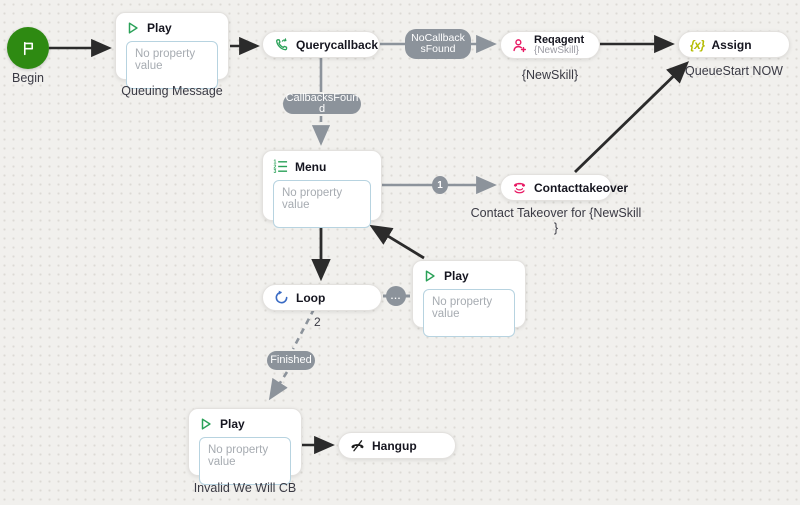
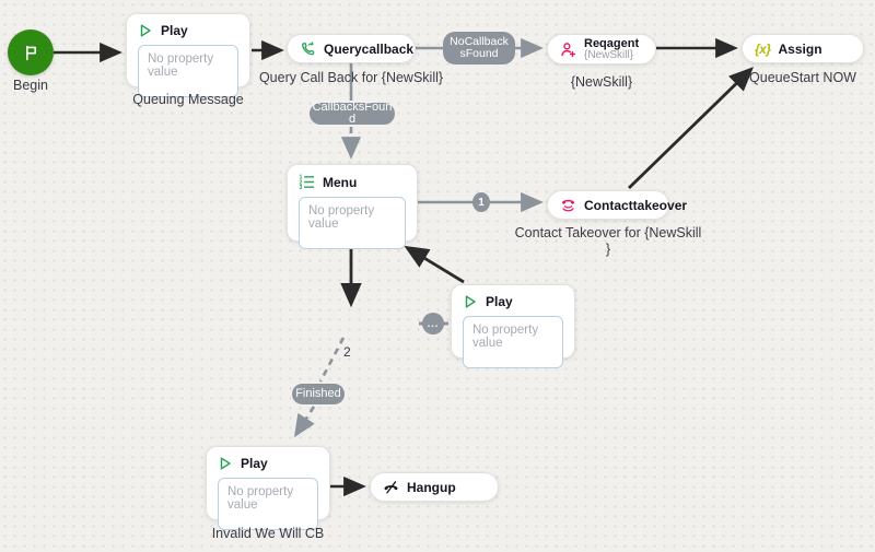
  Begin
  Play
  No property value
  Queuing Message
  Querycallback
+ Query Call Back for {NewSkill}
  NoCallbacksFound
  Reqagent
  {NewSkill}
  {NewSkill}
  {x}
  Assign
  QueueStart NOW
  CallbacksFound
  Menu
  No property value
  1
  Contacttakeover
  Contact Takeover for {NewSkill
  }
- Loop
  2
  ...
  Play
  No property value
  Finished
  Play
  No property value
  Invalid We Will CB
  Hangup
